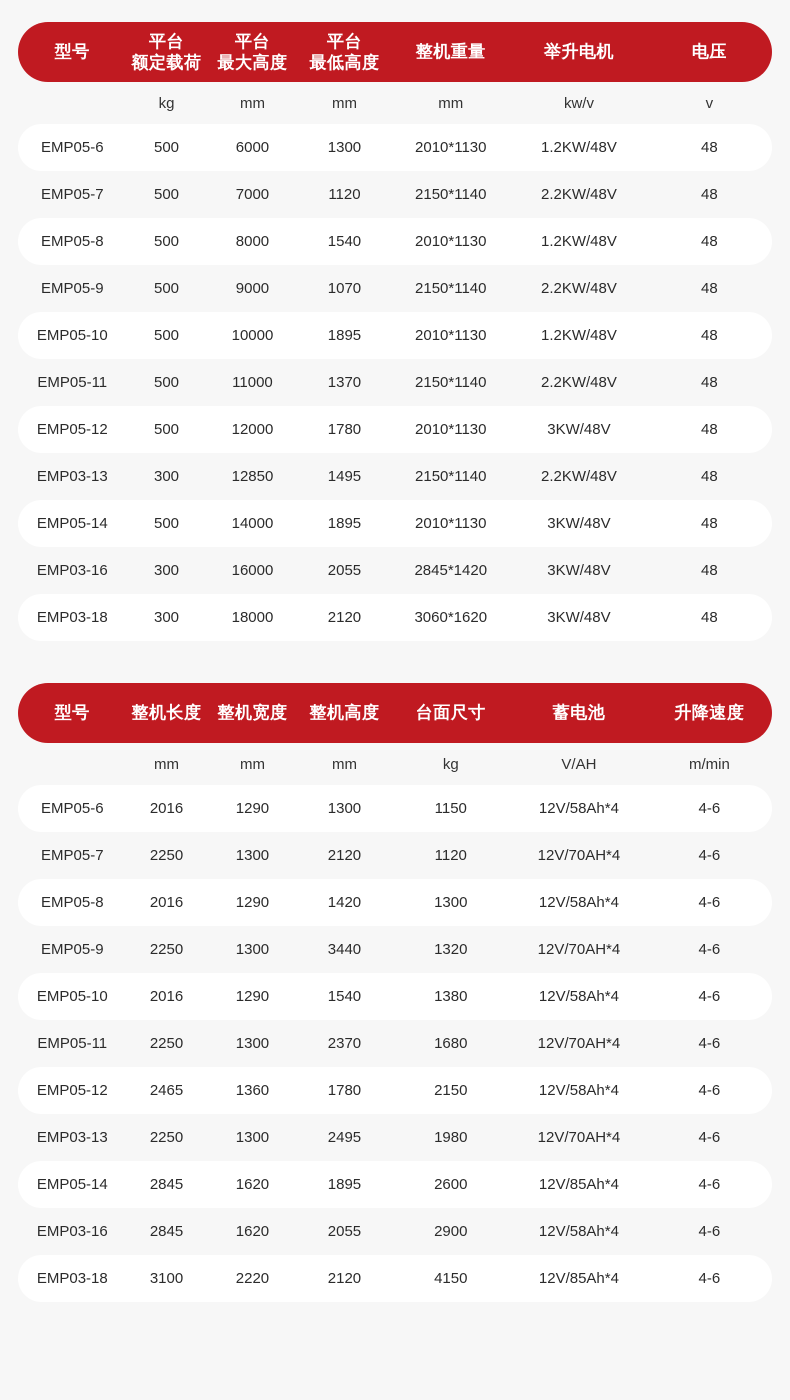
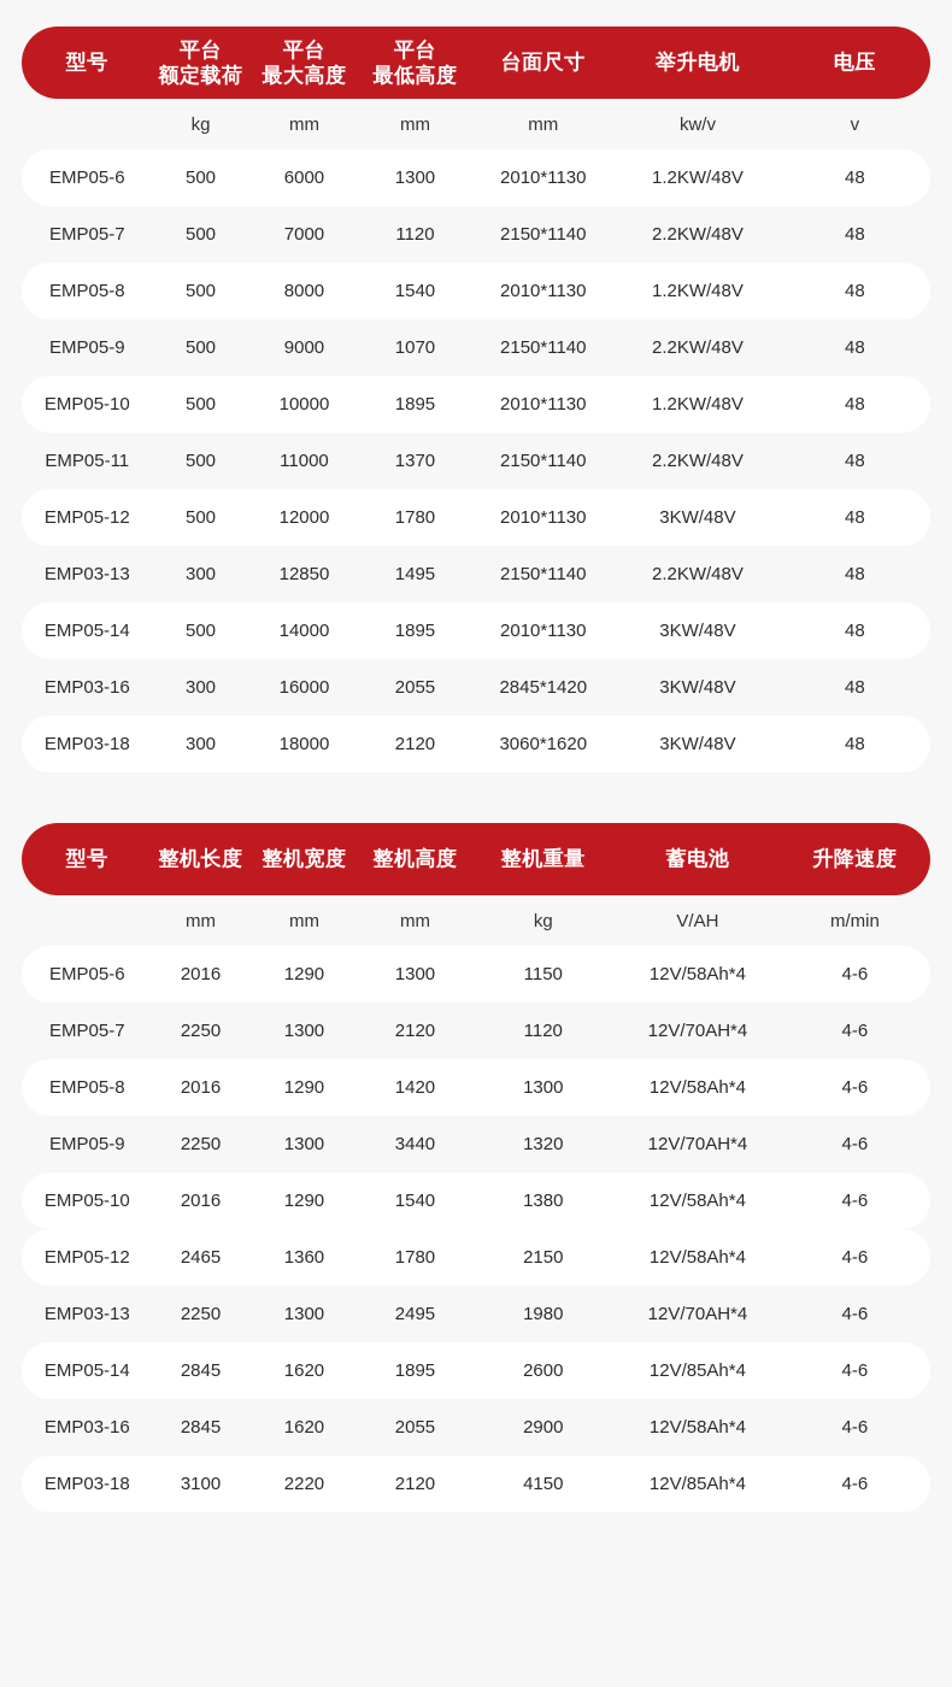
- 型号	平台额定载荷	平台最大高度	平台最低高度	整机重量	举升电机	电压
+ 型号	平台额定载荷	平台最大高度	平台最低高度	台面尺寸	举升电机	电压
  	kg	mm	mm	mm	kw/v	v
  EMP05-6	500	6000	1300	2010*1130	1.2KW/48V	48
  EMP05-7	500	7000	1120	2150*1140	2.2KW/48V	48
  EMP05-8	500	8000	1540	2010*1130	1.2KW/48V	48
  EMP05-9	500	9000	1070	2150*1140	2.2KW/48V	48
  EMP05-10	500	10000	1895	2010*1130	1.2KW/48V	48
  EMP05-11	500	11000	1370	2150*1140	2.2KW/48V	48
  EMP05-12	500	12000	1780	2010*1130	3KW/48V	48
  EMP03-13	300	12850	1495	2150*1140	2.2KW/48V	48
  EMP05-14	500	14000	1895	2010*1130	3KW/48V	48
  EMP03-16	300	16000	2055	2845*1420	3KW/48V	48
  EMP03-18	300	18000	2120	3060*1620	3KW/48V	48
- 型号	整机长度	整机宽度	整机高度	台面尺寸	蓄电池	升降速度
+ 型号	整机长度	整机宽度	整机高度	整机重量	蓄电池	升降速度
  	mm	mm	mm	kg	V/AH	m/min
  EMP05-6	2016	1290	1300	1150	12V/58Ah*4	4-6
  EMP05-7	2250	1300	2120	1120	12V/70AH*4	4-6
  EMP05-8	2016	1290	1420	1300	12V/58Ah*4	4-6
  EMP05-9	2250	1300	3440	1320	12V/70AH*4	4-6
  EMP05-10	2016	1290	1540	1380	12V/58Ah*4	4-6
- EMP05-11	2250	1300	2370	1680	12V/70AH*4	4-6
  EMP05-12	2465	1360	1780	2150	12V/58Ah*4	4-6
  EMP03-13	2250	1300	2495	1980	12V/70AH*4	4-6
  EMP05-14	2845	1620	1895	2600	12V/85Ah*4	4-6
  EMP03-16	2845	1620	2055	2900	12V/58Ah*4	4-6
  EMP03-18	3100	2220	2120	4150	12V/85Ah*4	4-6
